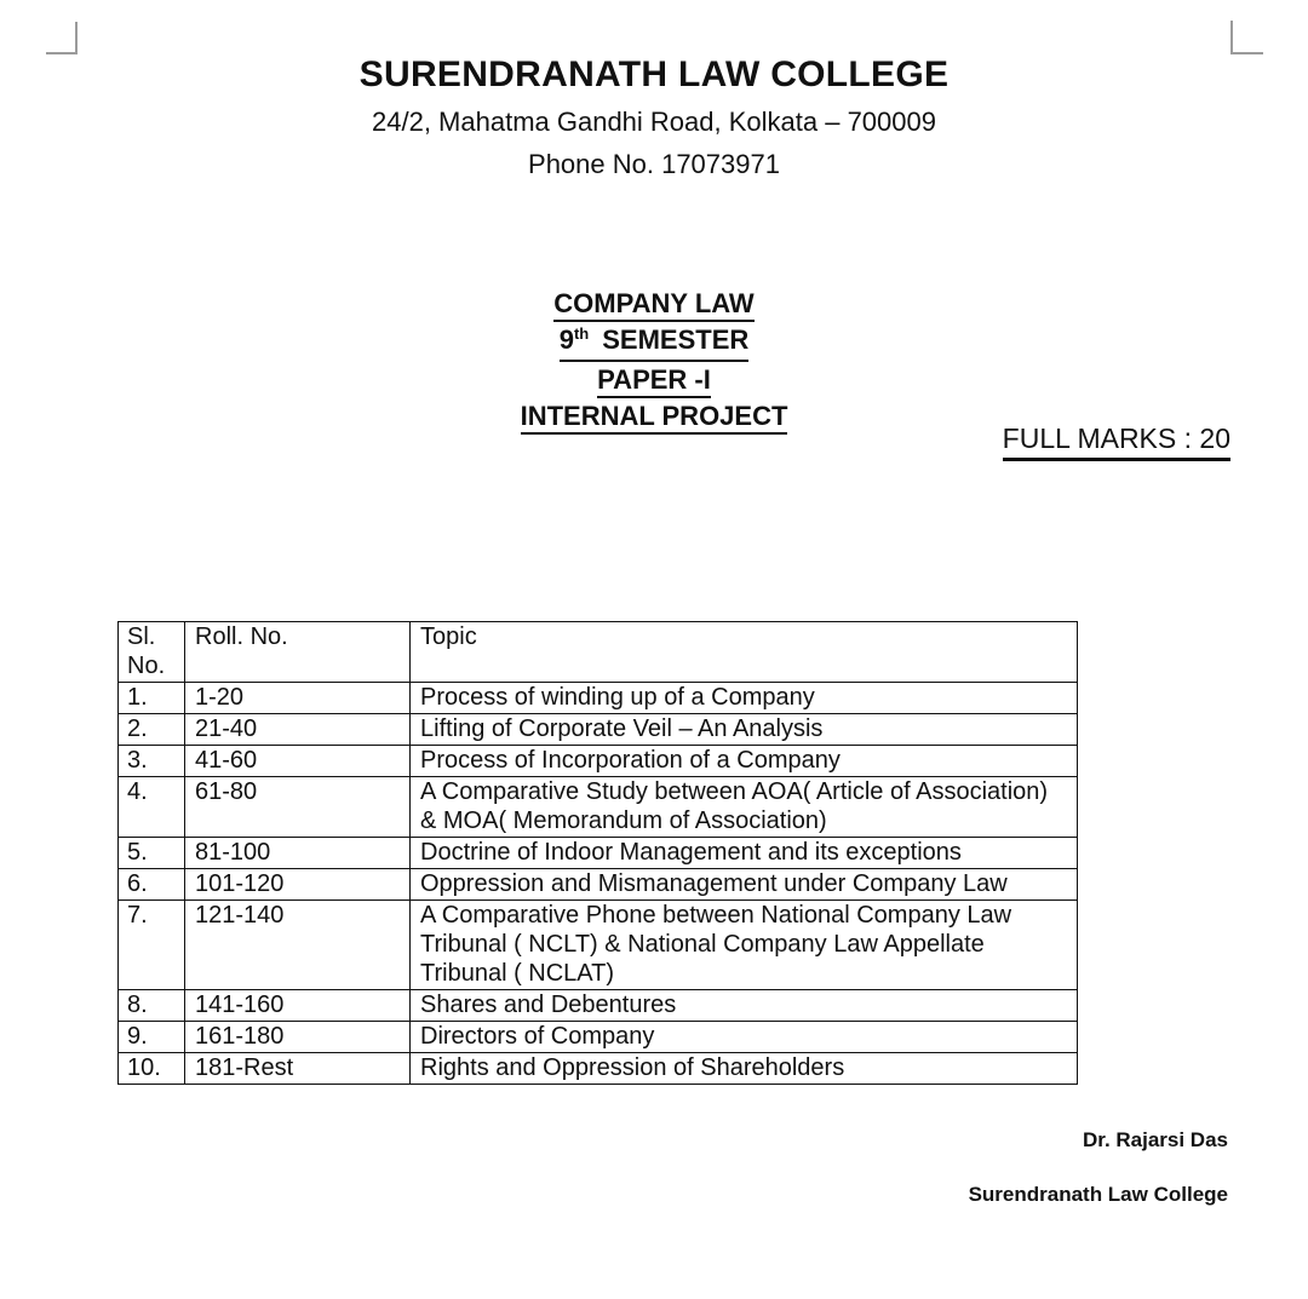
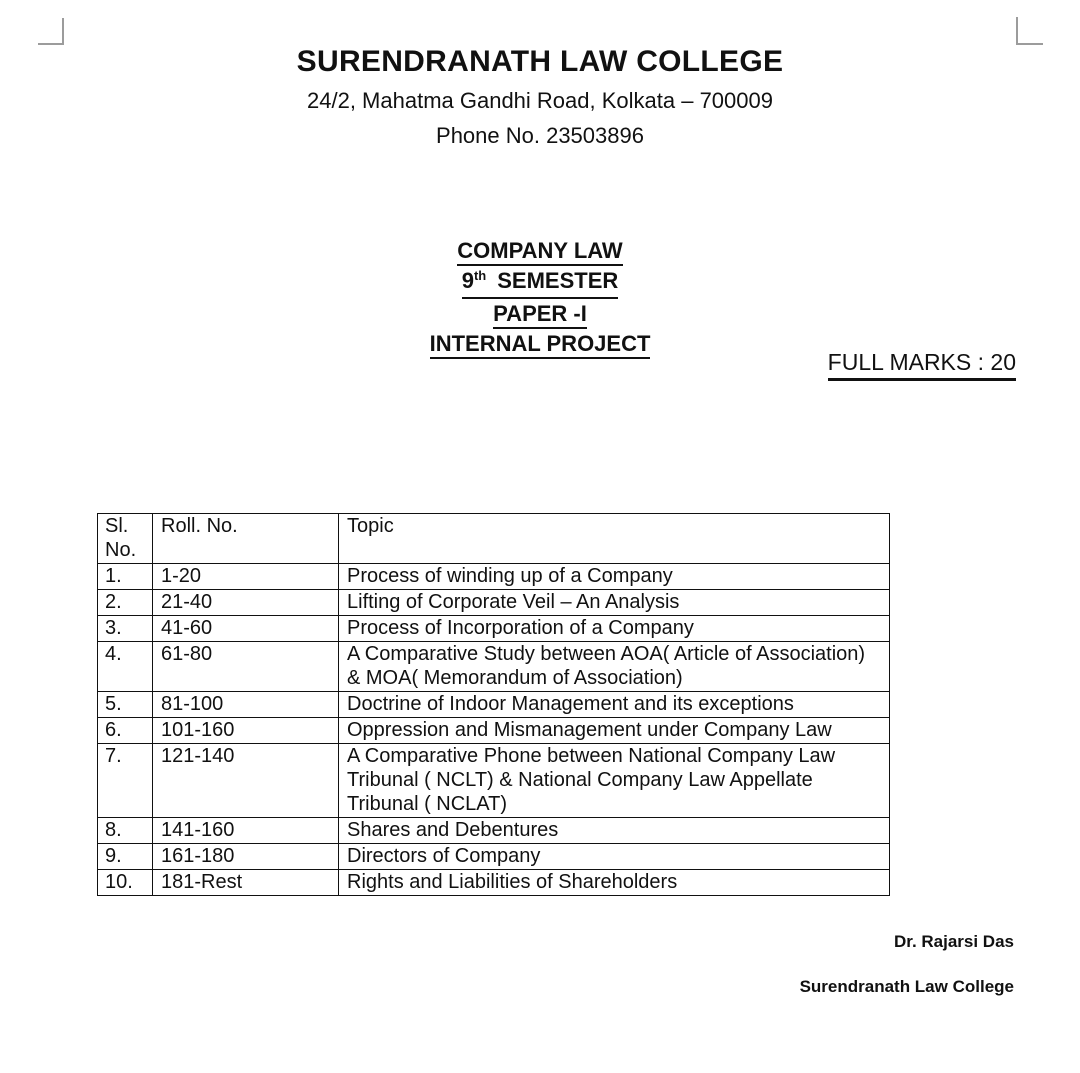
  SURENDRANATH LAW COLLEGE
  24/2, Mahatma Gandhi Road, Kolkata – 700009
- Phone No. 17073971
+ Phone No. 23503896
  COMPANY LAW
  9th SEMESTER
  PAPER -I
  INTERNAL PROJECT
  FULL MARKS : 20
  Sl. No.	Roll. No.	Topic
  1.	1-20	Process of winding up of a Company
  2.	21-40	Lifting of Corporate Veil – An Analysis
  3.	41-60	Process of Incorporation of a Company
  4.	61-80	A Comparative Study between AOA( Article of Association) & MOA( Memorandum of Association)
  5.	81-100	Doctrine of Indoor Management and its exceptions
- 6.	101-120	Oppression and Mismanagement under Company Law
+ 6.	101-160	Oppression and Mismanagement under Company Law
  7.	121-140	A Comparative Phone between National Company Law Tribunal ( NCLT) & National Company Law Appellate Tribunal ( NCLAT)
  8.	141-160	Shares and Debentures
  9.	161-180	Directors of Company
- 10.	181-Rest	Rights and Oppression of Shareholders
+ 10.	181-Rest	Rights and Liabilities of Shareholders
  Dr. Rajarsi Das
  Surendranath Law College
